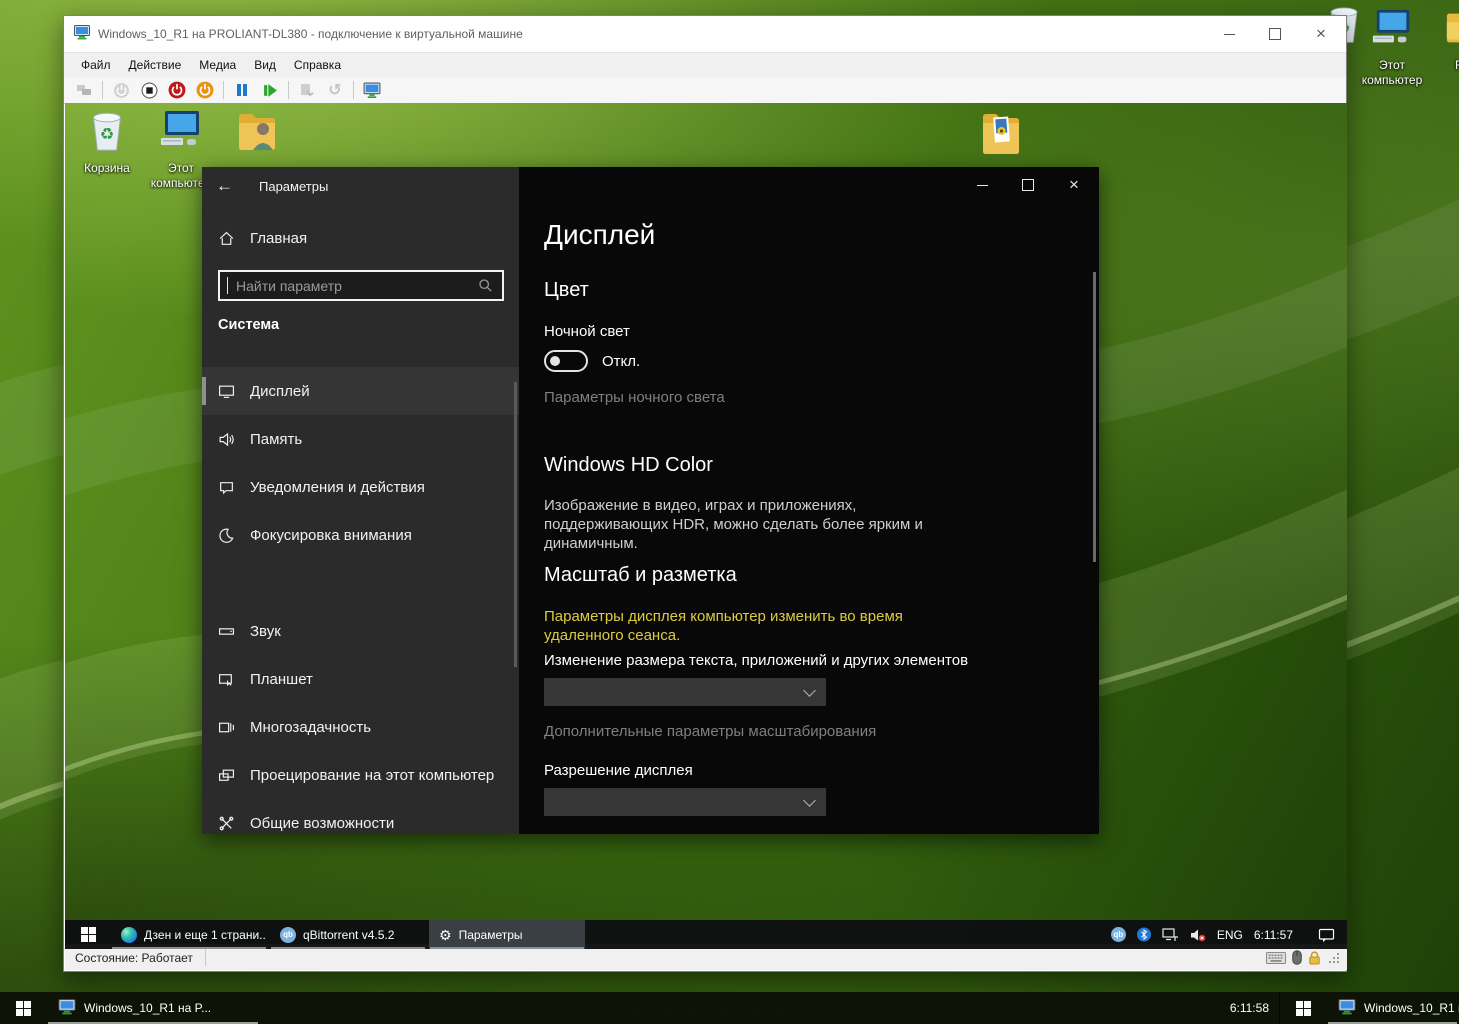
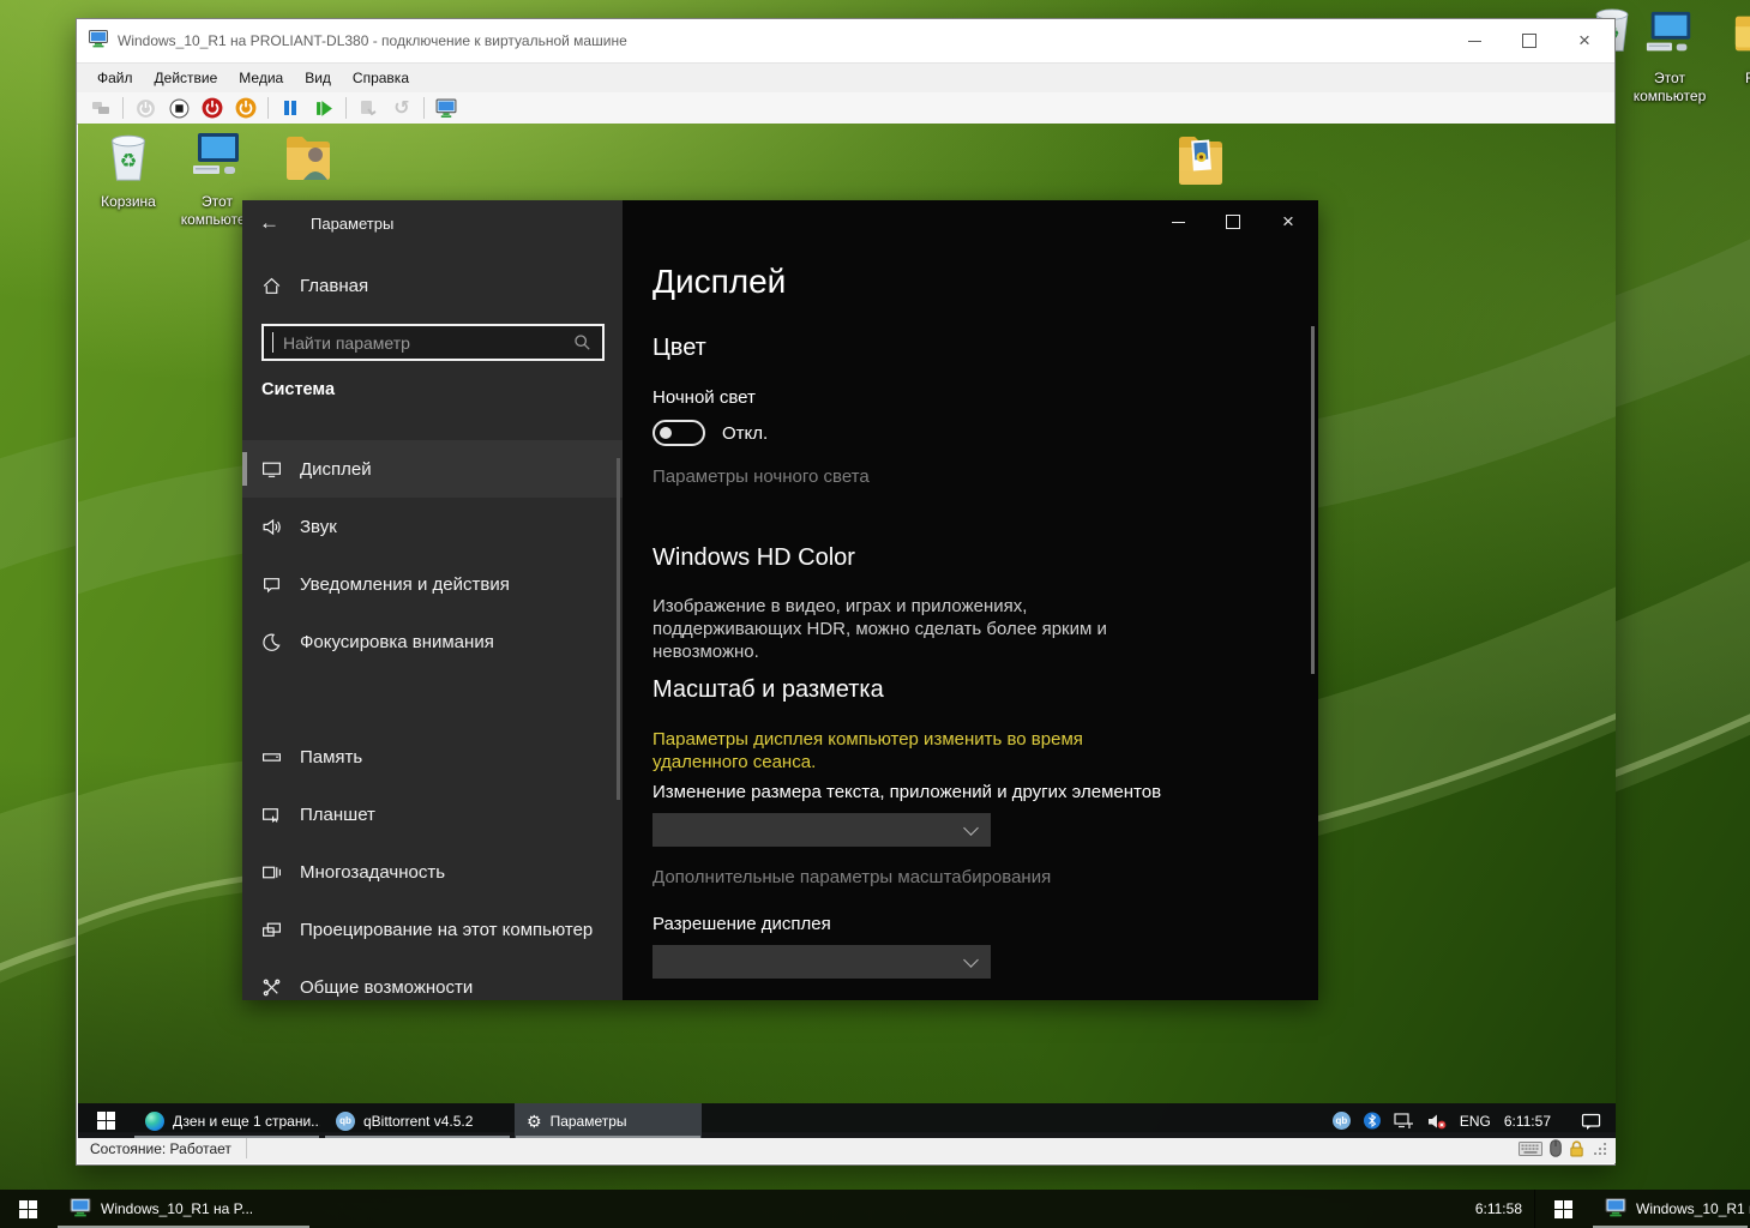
  Этот компьютер
  Windows_10_R1 на PROLIANT-DL380 - подключение к виртуальной машине
  ×
  Файл
  Действие
  Медиа
  Вид
  Справка
  ↺
  ♻
  Корзина
  Этот компьют
  ←
  Параметры
  Главная
  Найти параметр
  Система
  Дисплей
- Память
+ Звук
  Уведомления и действия
  Фокусировка внимания
- Звук
+ Память
  Планшет
  Многозадачность
  Проецирование на этот компьютер
  Общие возможности
  ×
  Дисплей
  Цвет
  Ночной свет
  Откл.
  Параметры ночного света
  Windows HD Color
- Изображение в видео, играх и приложениях, поддерживающих HDR, можно сделать более ярким и динамичным.
+ Изображение в видео, играх и приложениях, поддерживающих HDR, можно сделать более ярким и невозможно.
  Масштаб и разметка
  Параметры дисплея компьютер изменить во время удаленного сеанса.
  Изменение размера текста, приложений и других элементов
  Дополнительные параметры масштабирования
  Разрешение дисплея
  Дзен и еще 1 страни..
  qb
  qBittorrent v4.5.2
  ⚙
  Параметры
  qb
  ENG
  6:11:57
  Состояние: Работает
  Windows_10_R1 на P...
  6:11:58
